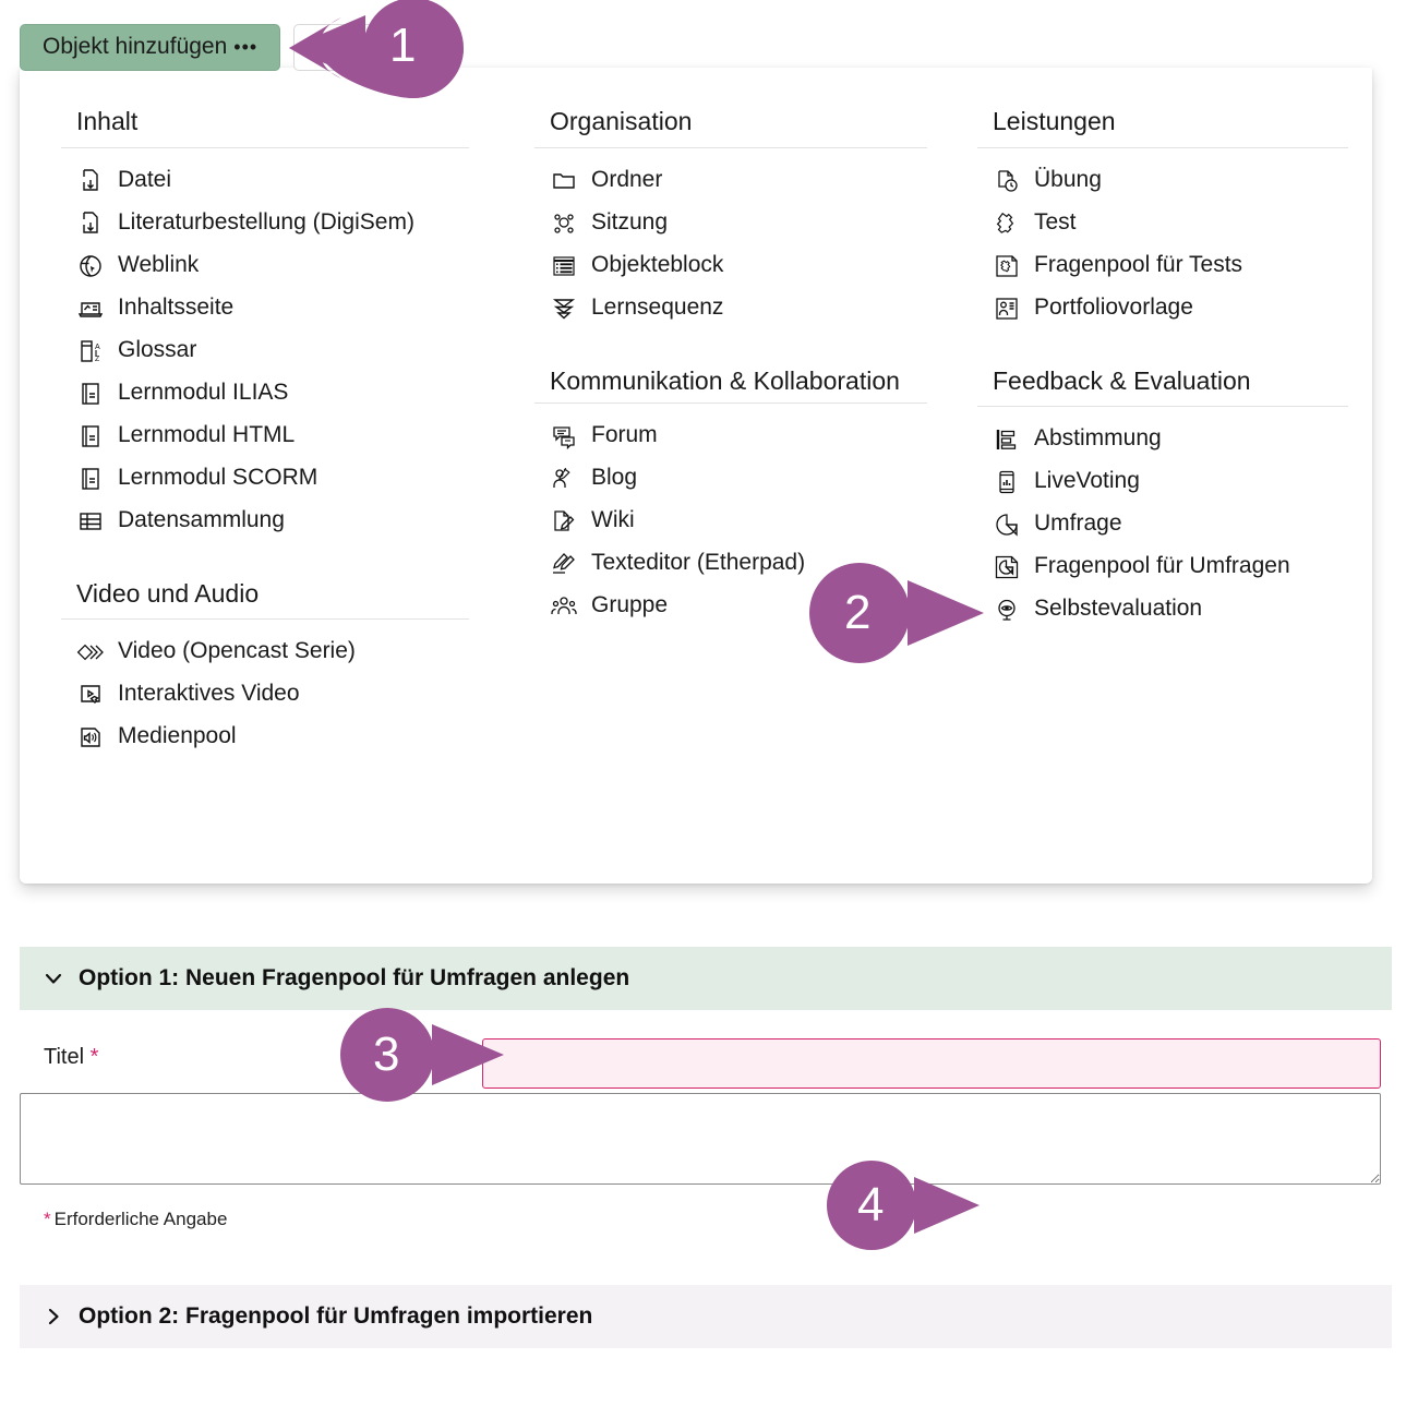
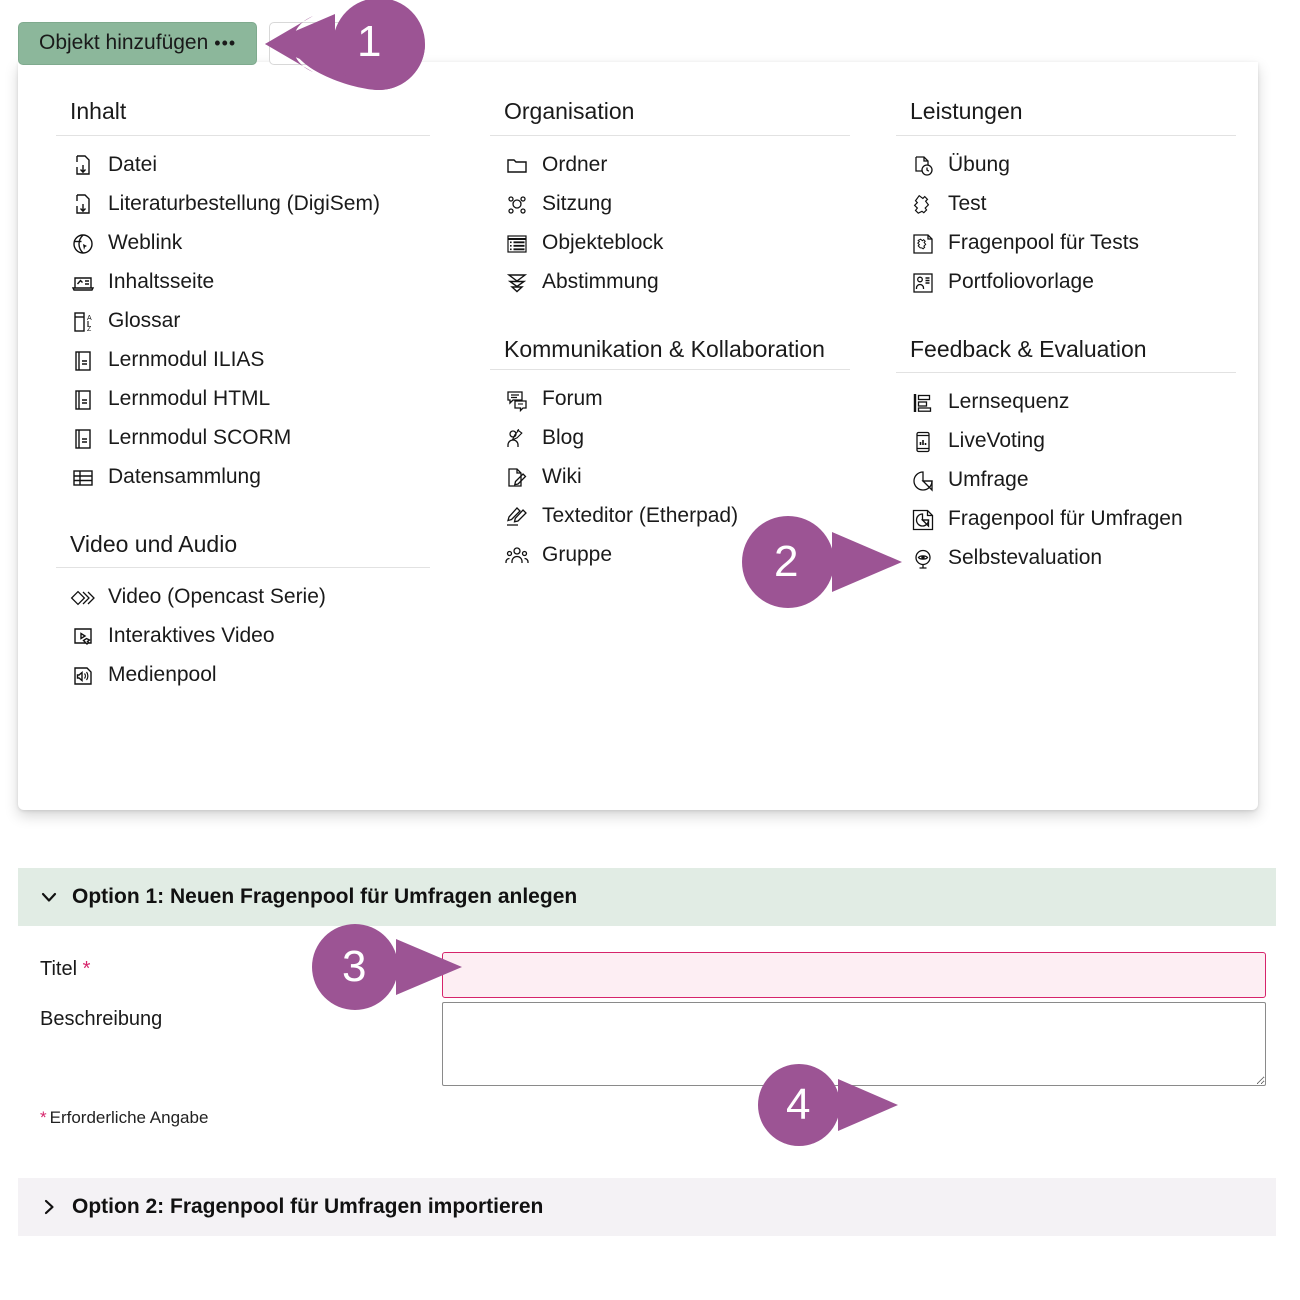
  Objekt hinzufügen •••
  Inhalt
  Datei
  Literaturbestellung (DigiSem)
  Weblink
  Inhaltsseite
  Glossar
  Lernmodul ILIAS
  Lernmodul HTML
  Lernmodul SCORM
  Datensammlung
  Video und Audio
  Video (Opencast Serie)
  Interaktives Video
  Medienpool
  Organisation
  Ordner
  Sitzung
  Objekteblock
- Lernsequenz
+ Abstimmung
  Kommunikation & Kollaboration
  Forum
  Blog
  Wiki
  Texteditor (Etherpad)
  Gruppe
  Leistungen
  Übung
  Test
  Fragenpool für Tests
  Portfoliovorlage
  Feedback & Evaluation
- Abstimmung
+ Lernsequenz
  LiveVoting
  Umfrage
  Fragenpool für Umfragen
  Selbstevaluation
  Option 1: Neuen Fragenpool für Umfragen anlegen
  Titel *
+ Beschreibung
  * Erforderliche Angabe
  Option 2: Fragenpool für Umfragen importieren
  1
  2
  3
  4
